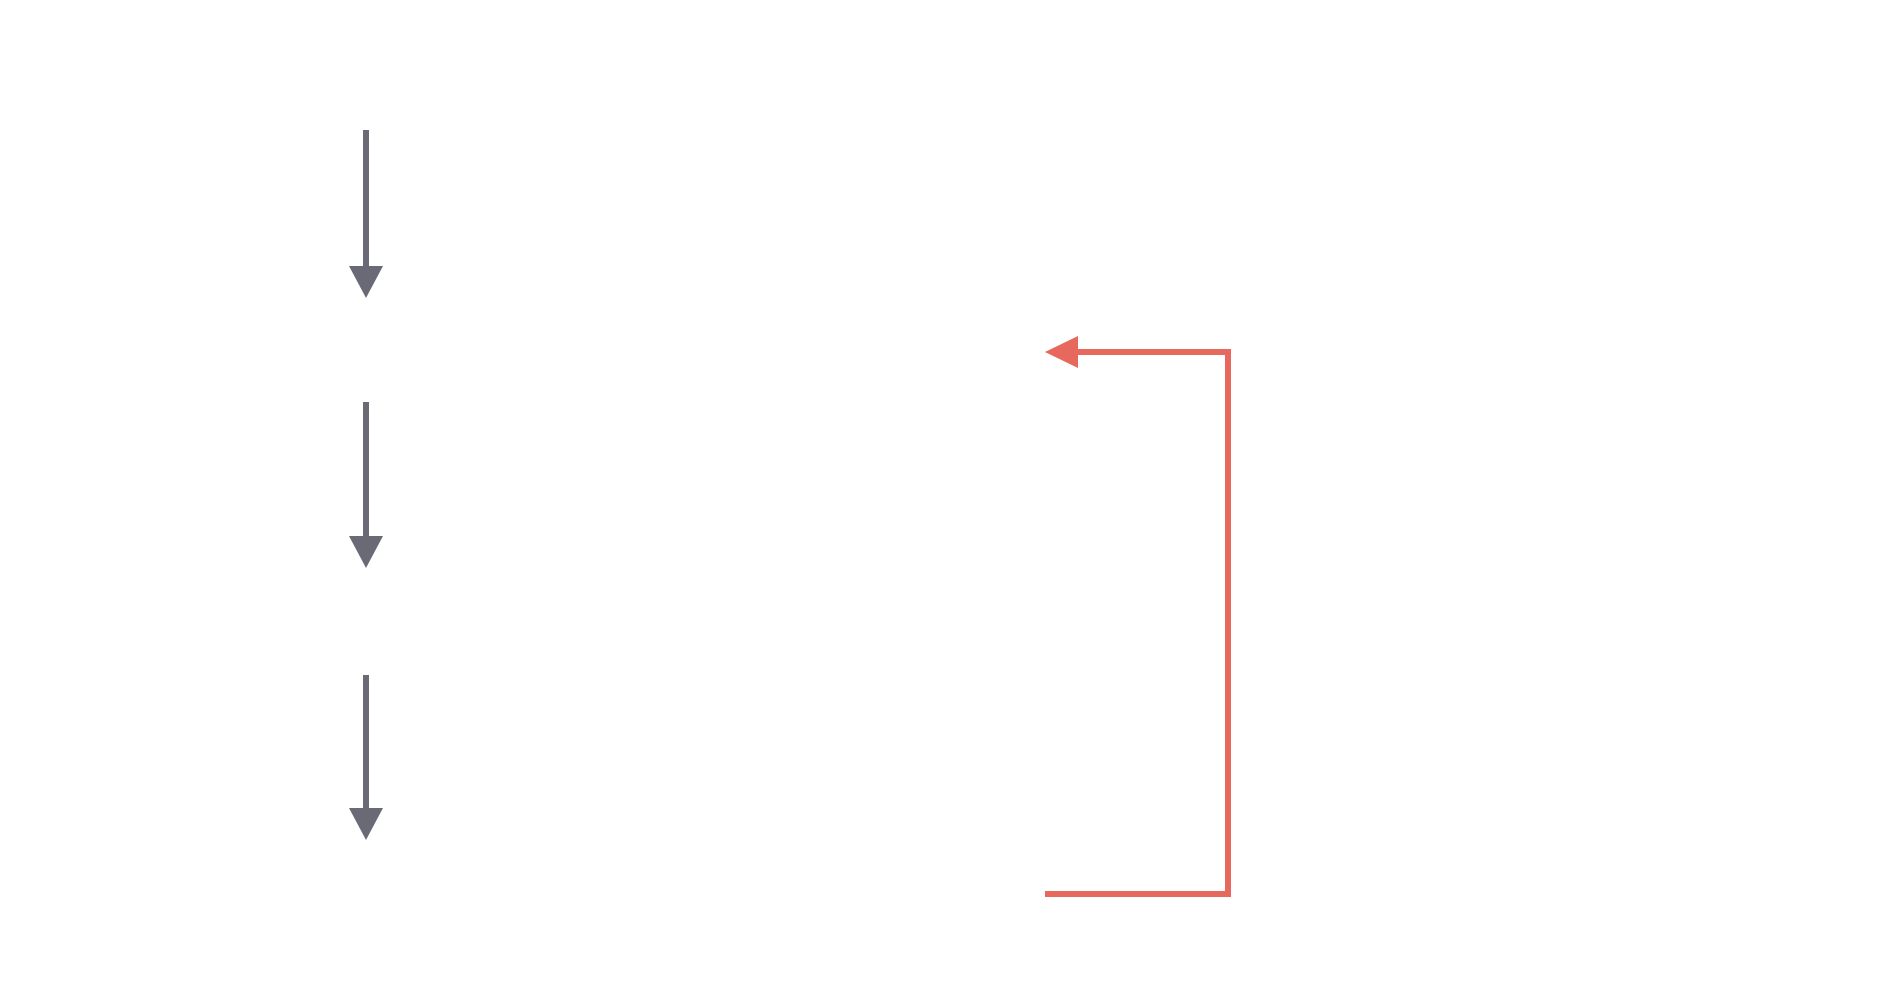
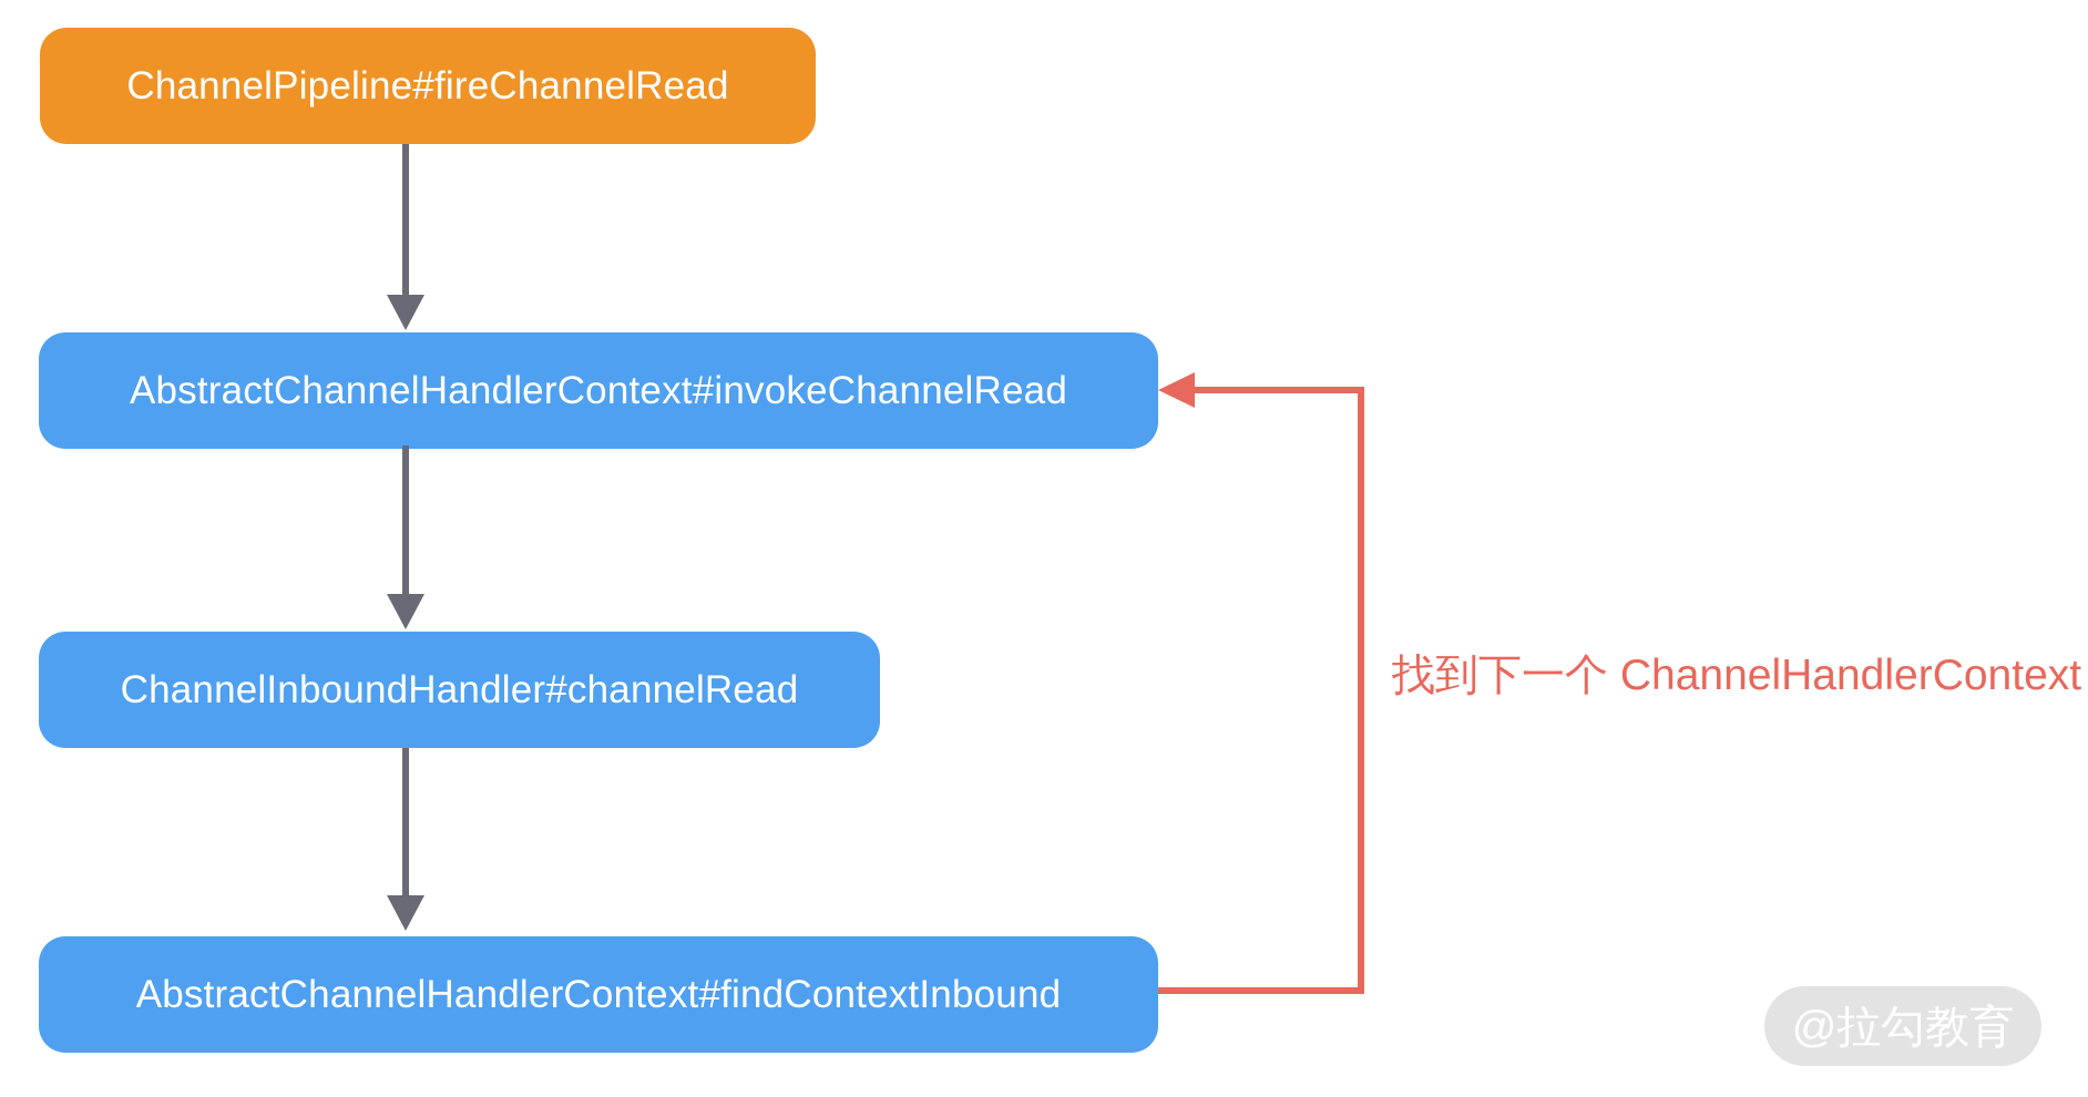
+ ChannelPipeline#fireChannelRead
+ AbstractChannelHandlerContext#invokeChannelRead
+ ChannelInboundHandler#channelRead
+ AbstractChannelHandlerContext#findContextInbound
+ 找到下一个 ChannelHandlerContext
+ @拉勾教育
